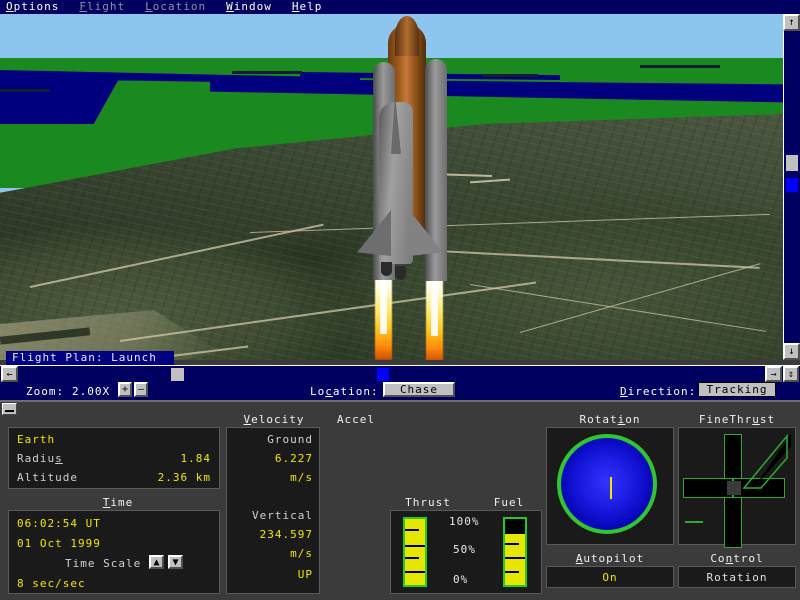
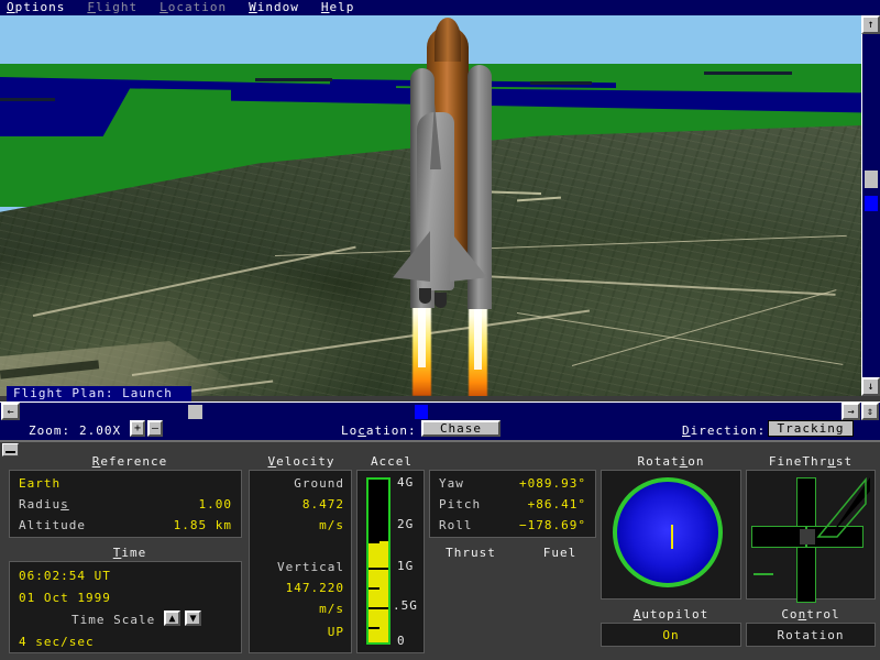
  Options
  Flight
  Location
  Window
  Help
  Flight Plan: Launch
  ↑
  ↓
  ←
  →
  ⇕
  Zoom:
  2.00X
  Location:
  Direction:
  +
  –
  Chase
  Tracking
+ Reference
  Earth
  Radius
- 1.84
+ 1.00
  Altitude
- 2.36 km
+ 1.85 km
  Time
  06:02:54 UT
  01 Oct 1999
  Time Scale
  ▲
  ▼
- 8 sec/sec
+ 4 sec/sec
  Velocity
  Ground
- 6.227
+ 8.472
  m/s
  Vertical
- 234.597
+ 147.220
  m/s
  UP
  Accel
+ 4G
+ 2G
+ 1G
+ .5G
+ 0
+ Yaw
+ +089.93°
+ Pitch
+ +86.41°
+ Roll
+ −178.69°
  Thrust
  Fuel
- 100%
- 50%
- 0%
  Rotation
  Autopilot
  On
  FineThrust
  Control
  Rotation
